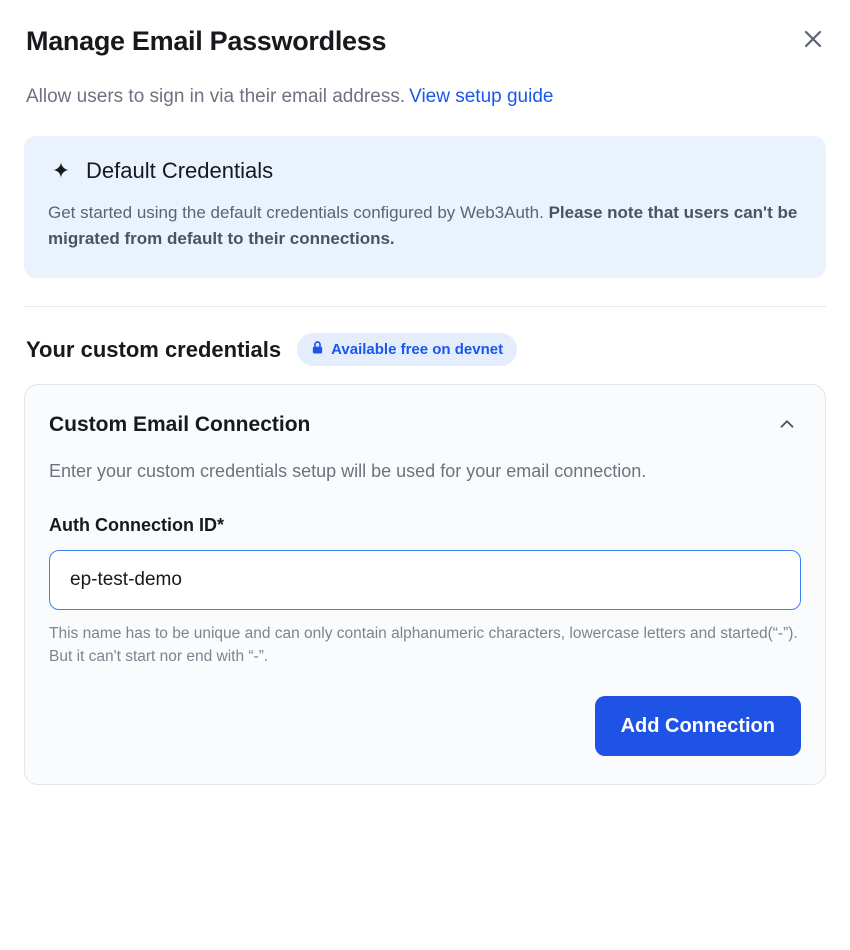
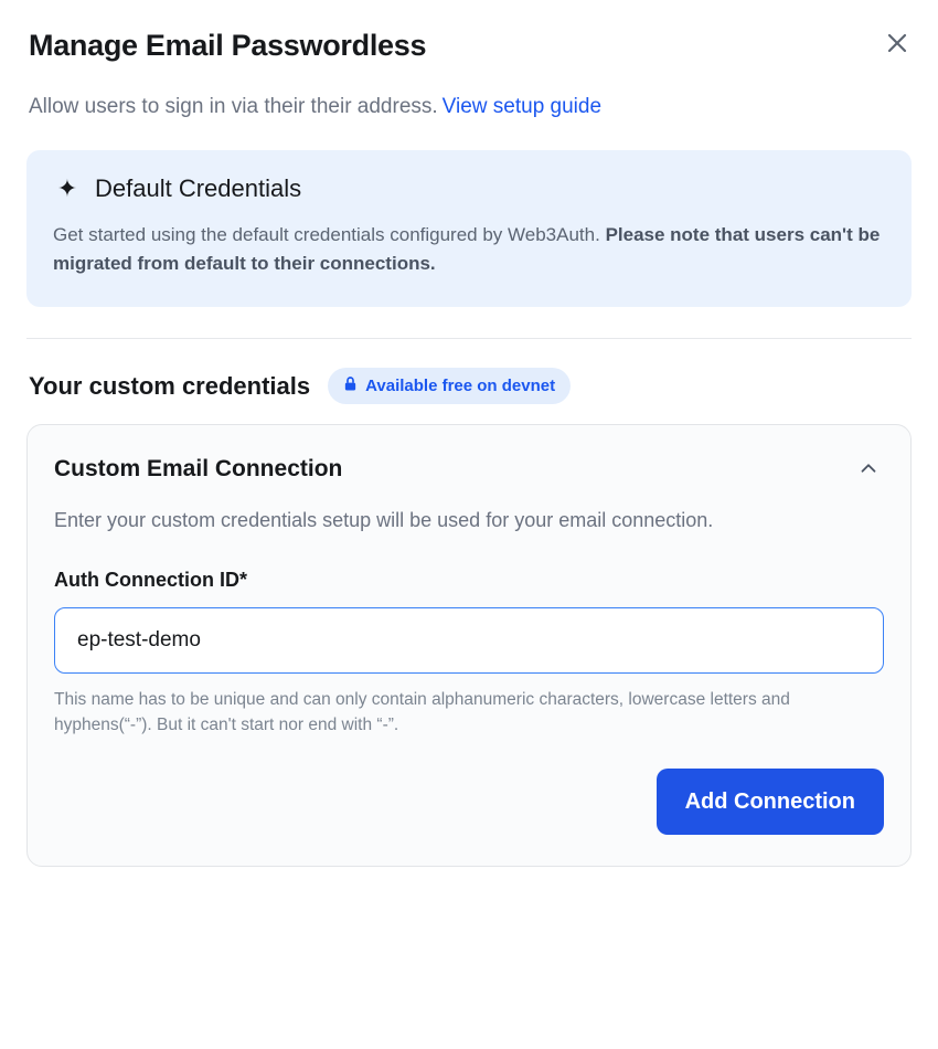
  Manage Email Passwordless
- Allow users to sign in via their email address. View setup guide
+ Allow users to sign in via their their address. View setup guide
  ✦
  Default Credentials
  Get started using the default credentials configured by Web3Auth. Please note that users can't be migrated from default to their connections.
  Your custom credentials
  Available free on devnet
  Custom Email Connection
  Enter your custom credentials setup will be used for your email connection.
  Auth Connection ID*
  ep-test-demo
- This name has to be unique and can only contain alphanumeric characters, lowercase letters and started(“-”). But it can't start nor end with “-”.
+ This name has to be unique and can only contain alphanumeric characters, lowercase letters and hyphens(“-”). But it can't start nor end with “-”.
  Add Connection
